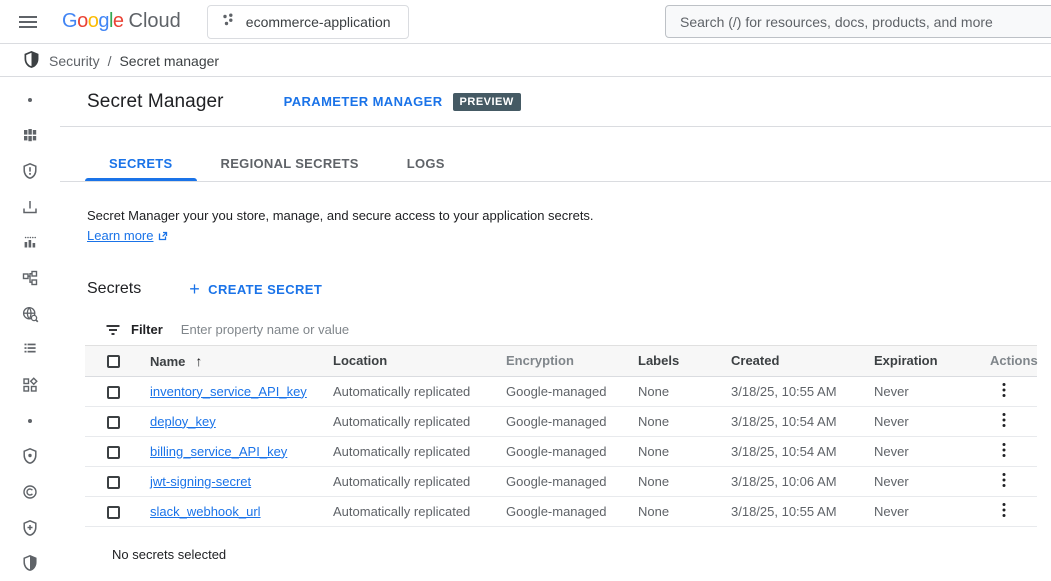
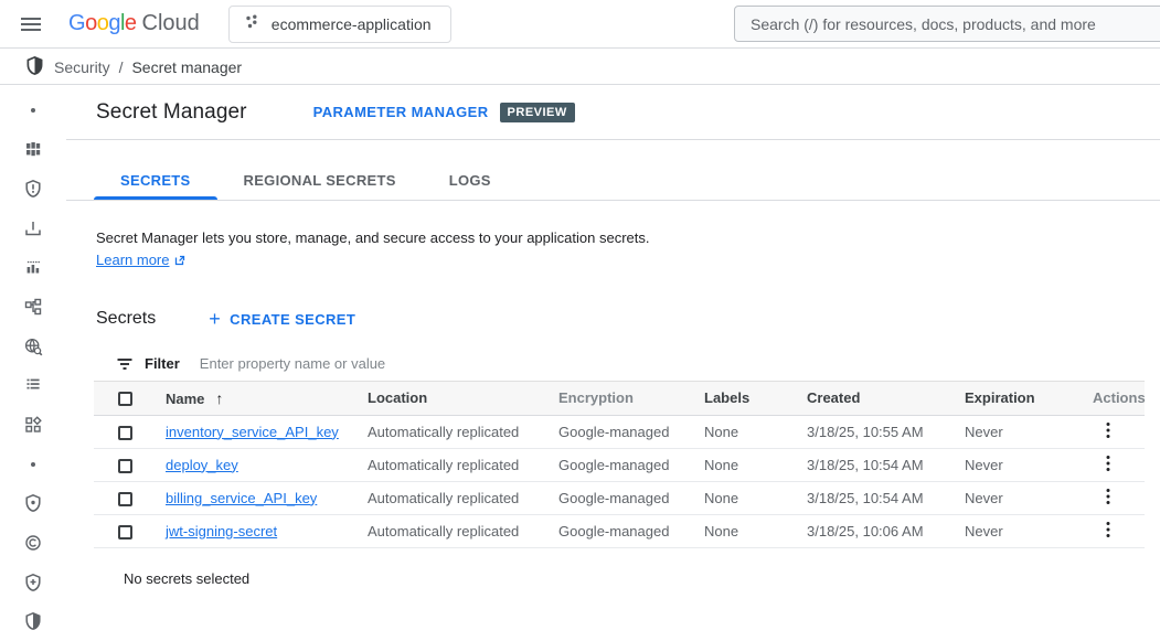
  G
  o
  o
  g
  l
  e
  Cloud
  ecommerce-application
  Search (/) for resources, docs, products, and more
  Security
  /
  Secret manager
  Secret Manager
  PARAMETER MANAGER
  PREVIEW
  SECRETS
  REGIONAL SECRETS
  LOGS
- Secret Manager your you store, manage, and secure access to your application secrets.
+ Secret Manager lets you store, manage, and secure access to your application secrets.
  Learn more
  Secrets
  +
  CREATE SECRET
  Filter
  Enter property name or value
  	Name ↑	Location	Encryption	Labels	Created	Expiration	Actions
  	inventory_service_API_key	Automatically replicated	Google-managed	None	3/18/25, 10:55 AM	Never
  	deploy_key	Automatically replicated	Google-managed	None	3/18/25, 10:54 AM	Never
  	billing_service_API_key	Automatically replicated	Google-managed	None	3/18/25, 10:54 AM	Never
  	jwt-signing-secret	Automatically replicated	Google-managed	None	3/18/25, 10:06 AM	Never
- 	slack_webhook_url	Automatically replicated	Google-managed	None	3/18/25, 10:55 AM	Never
  No secrets selected
